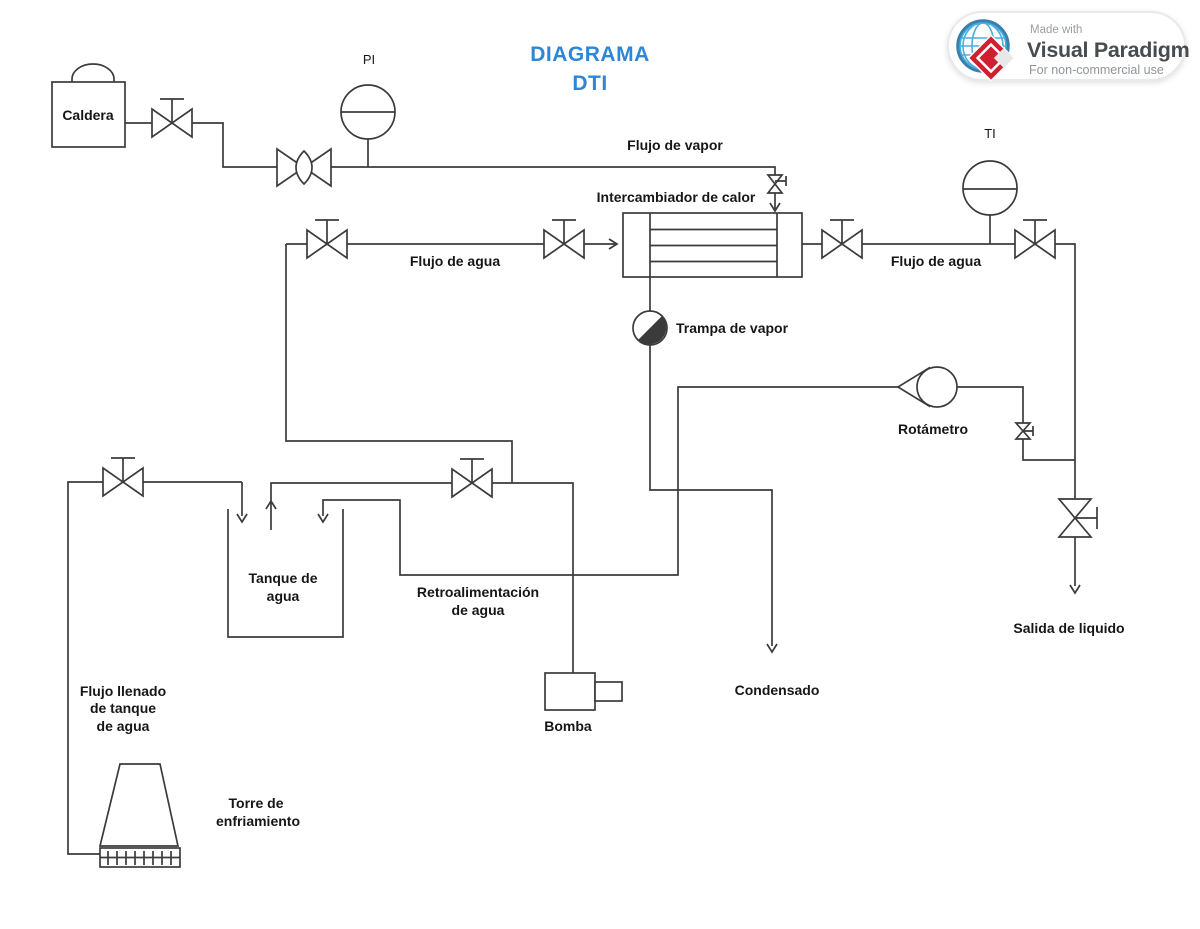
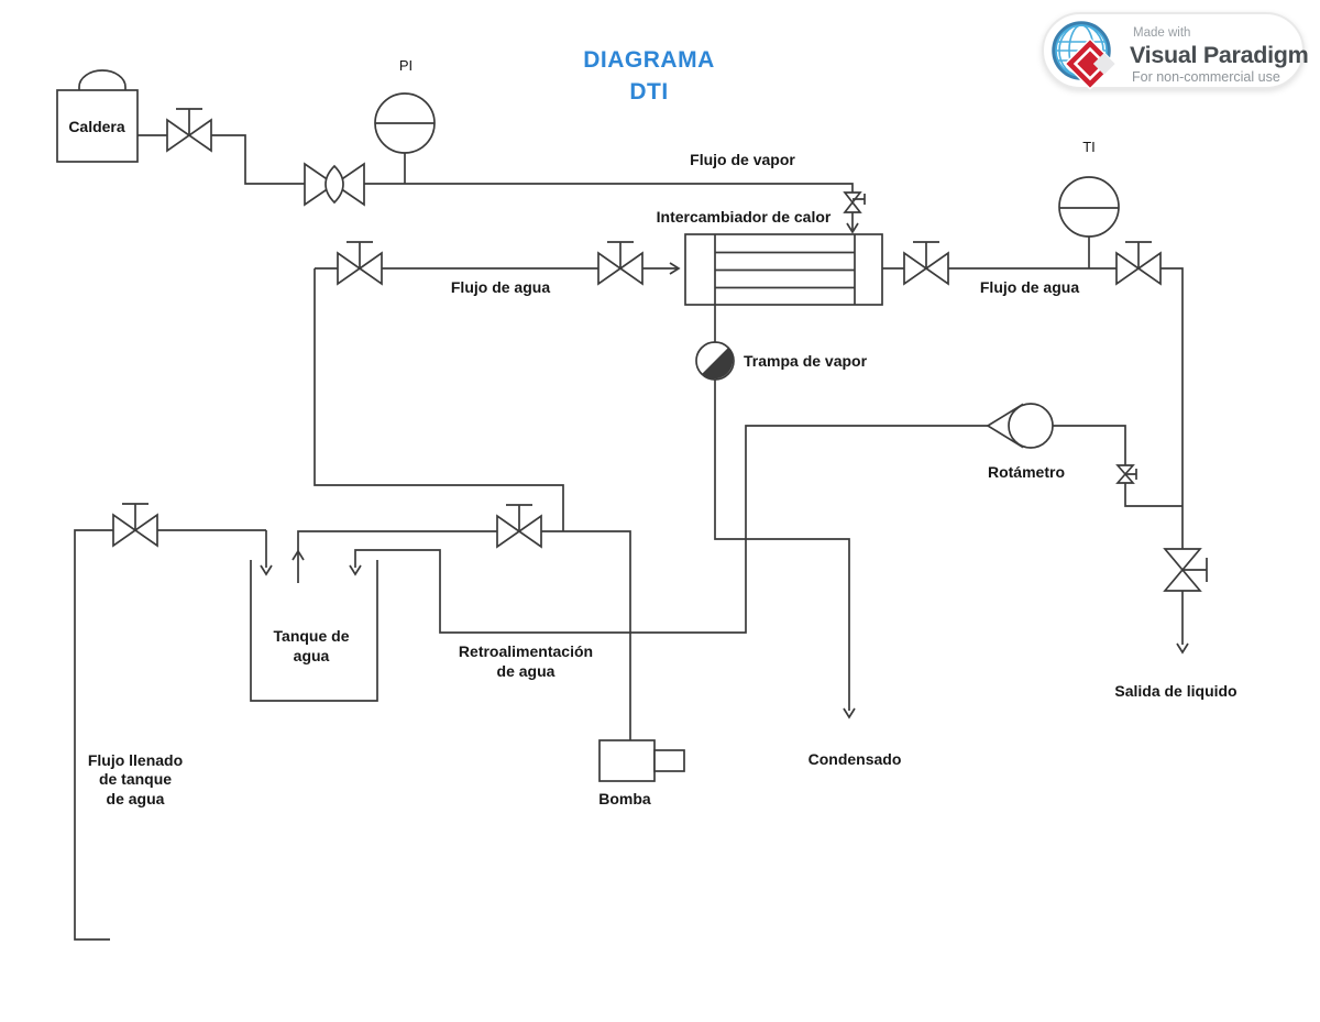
  Caldera
  Intercambiador de calor
  Trampa de vapor
  Rotámetro
  Tanque de
  agua
  Bomba
- Torre de
- enfriamiento
  PI
  TI
  Flujo de vapor
  Flujo de agua
  Flujo de agua
  Salida de liquido
  Condensado
  Retroalimentación
  de agua
  Flujo llenado
  de tanque
  de agua
  DIAGRAMA
  DTI
  Made with
  Visual Paradigm
  For non-commercial use
